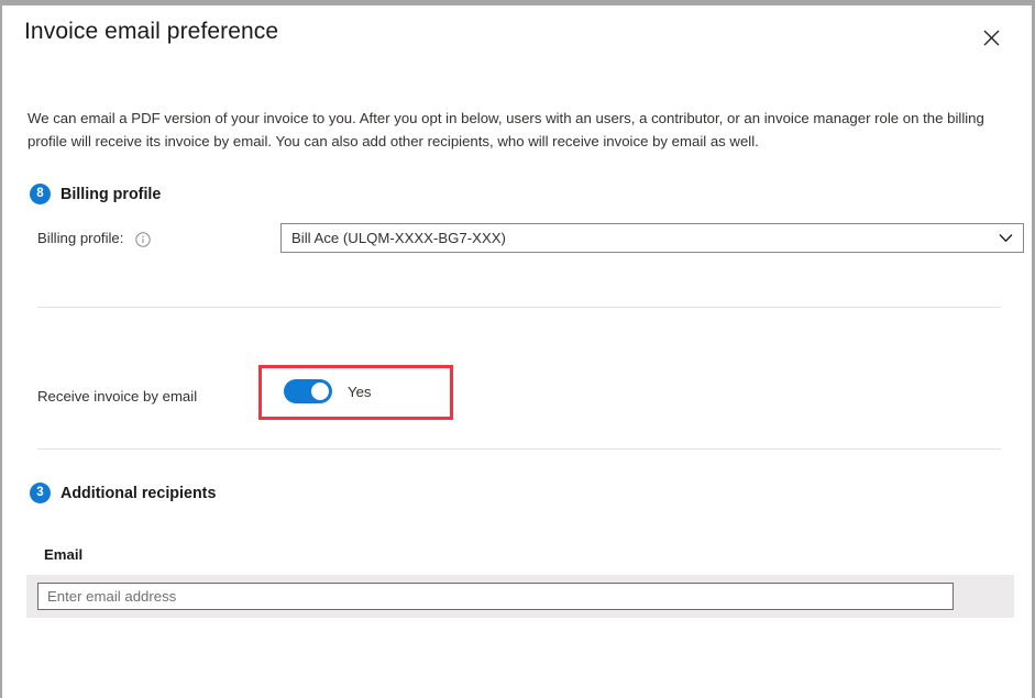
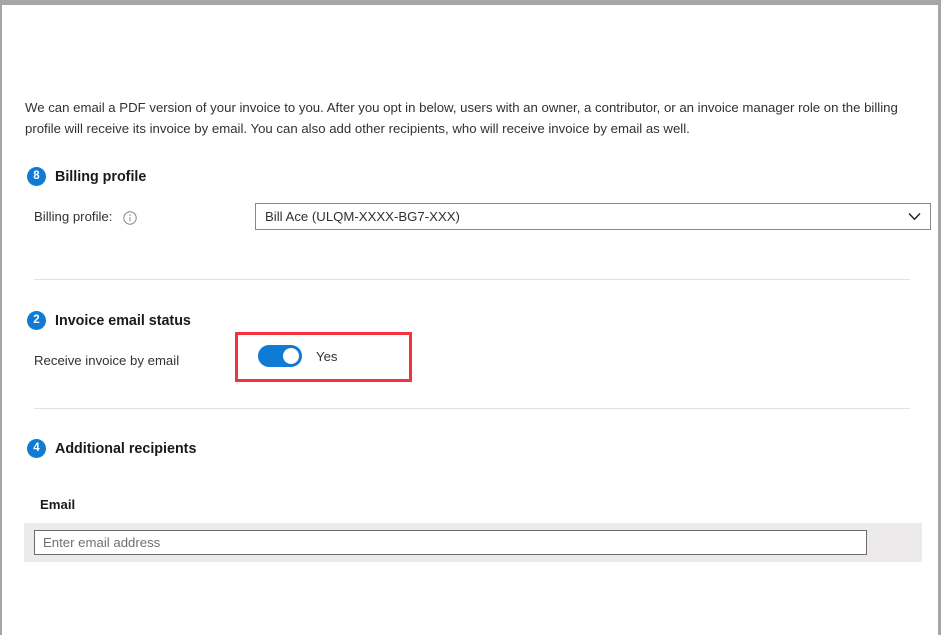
- Invoice email preference
- We can email a PDF version of your invoice to you. After you opt in below, users with an users, a contributor, or an invoice manager role on the billing profile will receive its invoice by email. You can also add other recipients, who will receive invoice by email as well.
+ We can email a PDF version of your invoice to you. After you opt in below, users with an owner, a contributor, or an invoice manager role on the billing profile will receive its invoice by email. You can also add other recipients, who will receive invoice by email as well.
  8
  Billing profile
  Billing profile:
  Bill Ace (ULQM-XXXX-BG7-XXX)
+ 2
+ Invoice email status
  Receive invoice by email
  Yes
- 3
+ 4
  Additional recipients
  Email
  Enter email address
